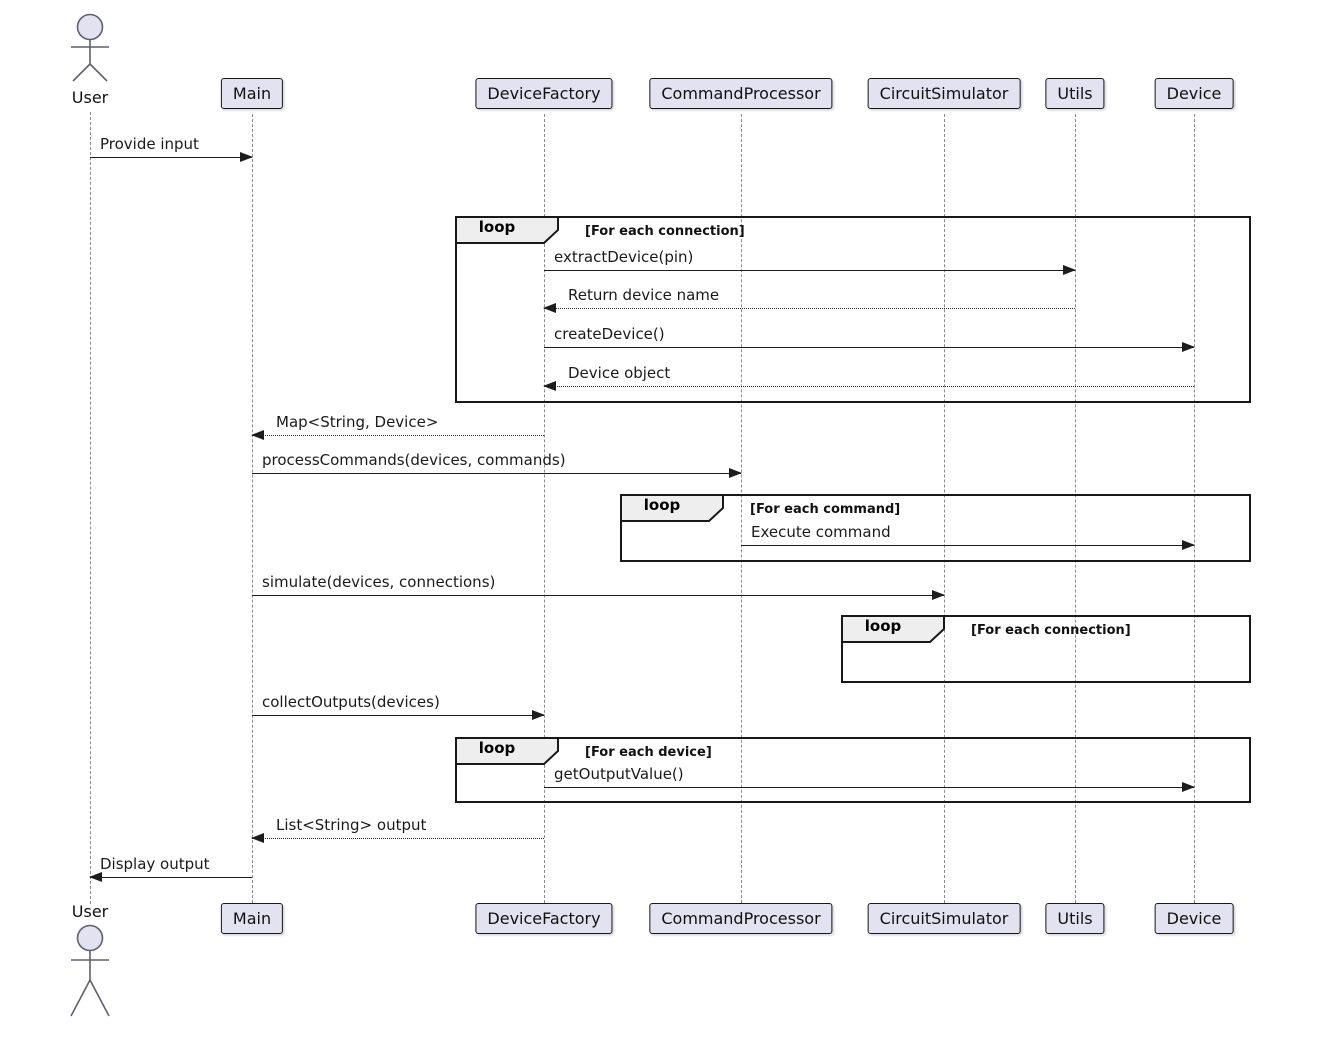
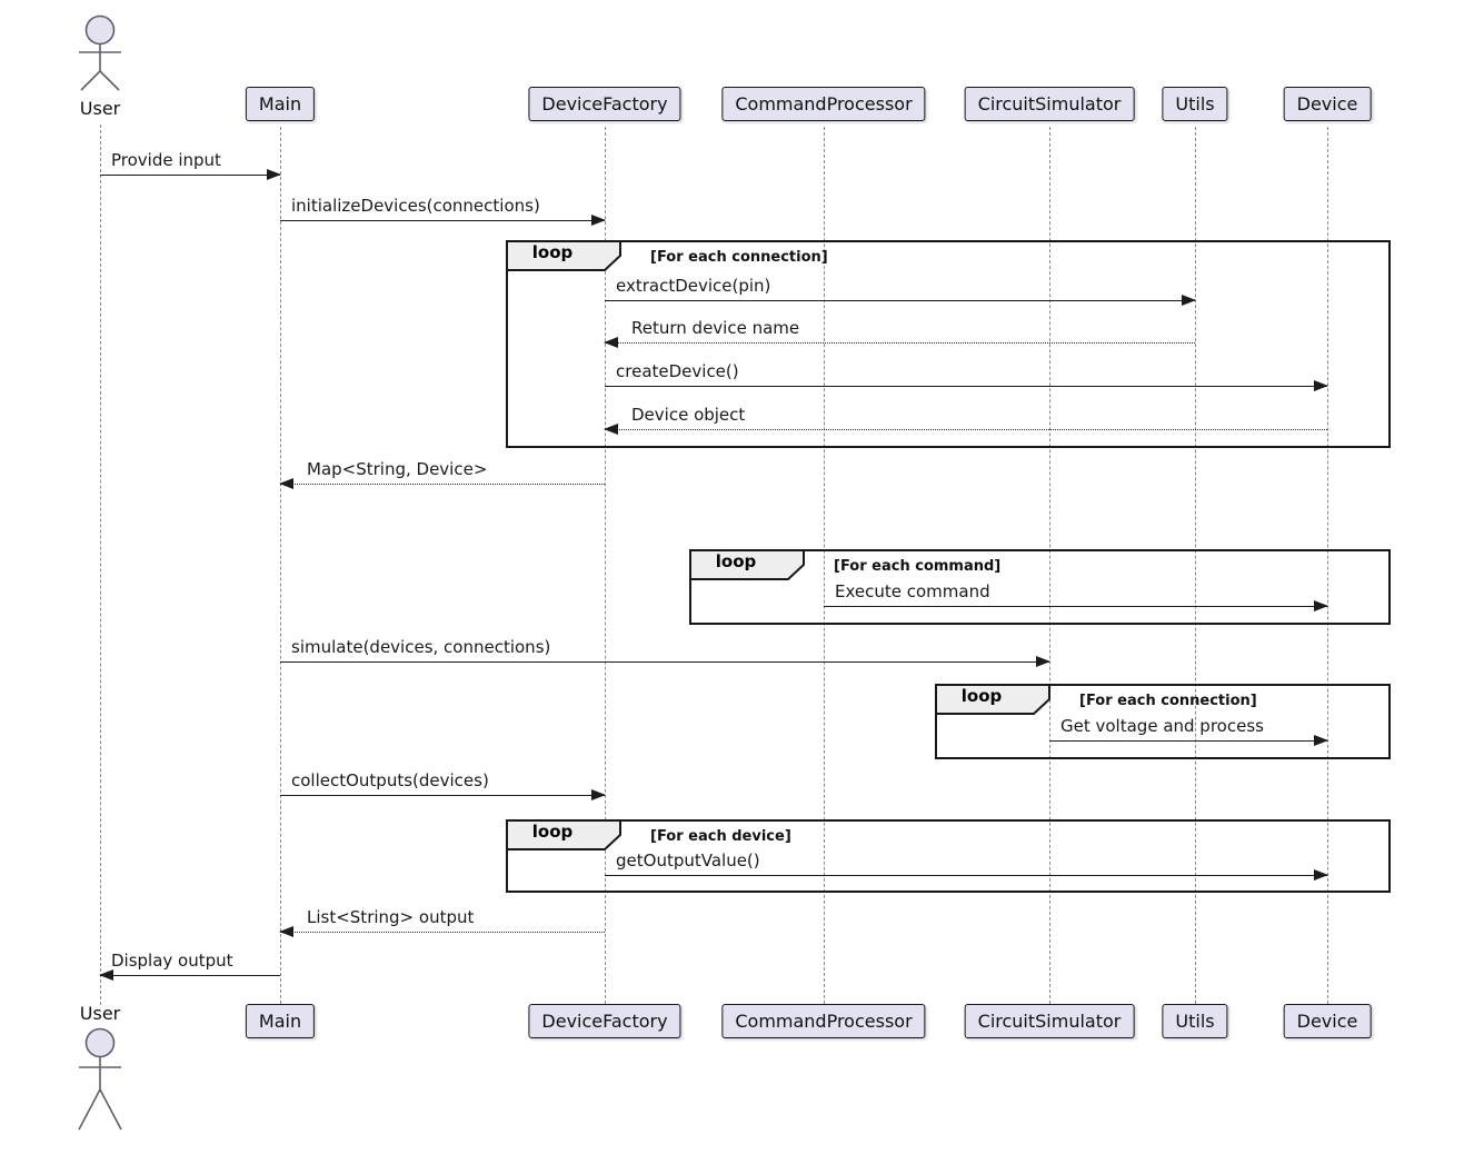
  loop
  [For each connection]
  loop
  [For each command]
  loop
  [For each connection]
  loop
  [For each device]
  Provide input
+ initializeDevices(connections)
  extractDevice(pin)
  Return device name
  createDevice()
  Device object
  Map<String, Device>
- processCommands(devices, commands)
  Execute command
  simulate(devices, connections)
+ Get voltage and process
  collectOutputs(devices)
  getOutputValue()
  List<String> output
  Display output
  User
  Main
  DeviceFactory
  CommandProcessor
  CircuitSimulator
  Utils
  Device
  User
  Main
  DeviceFactory
  CommandProcessor
  CircuitSimulator
  Utils
  Device
